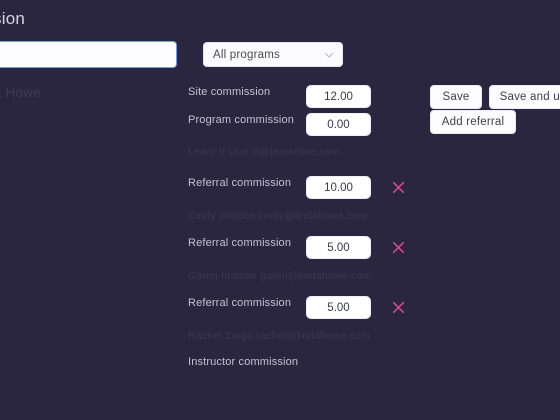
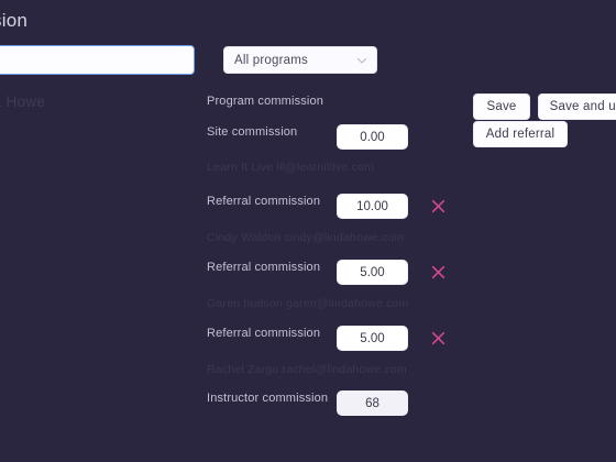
  All programs
- Site commission
+ Program commission
- 12.00
- Program commission
+ Site commission
  0.00
  Referral commission
  10.00
  Referral commission
  5.00
  Referral commission
  5.00
  Instructor commission
+ 68
  Save
  Save and u
  Add referral
